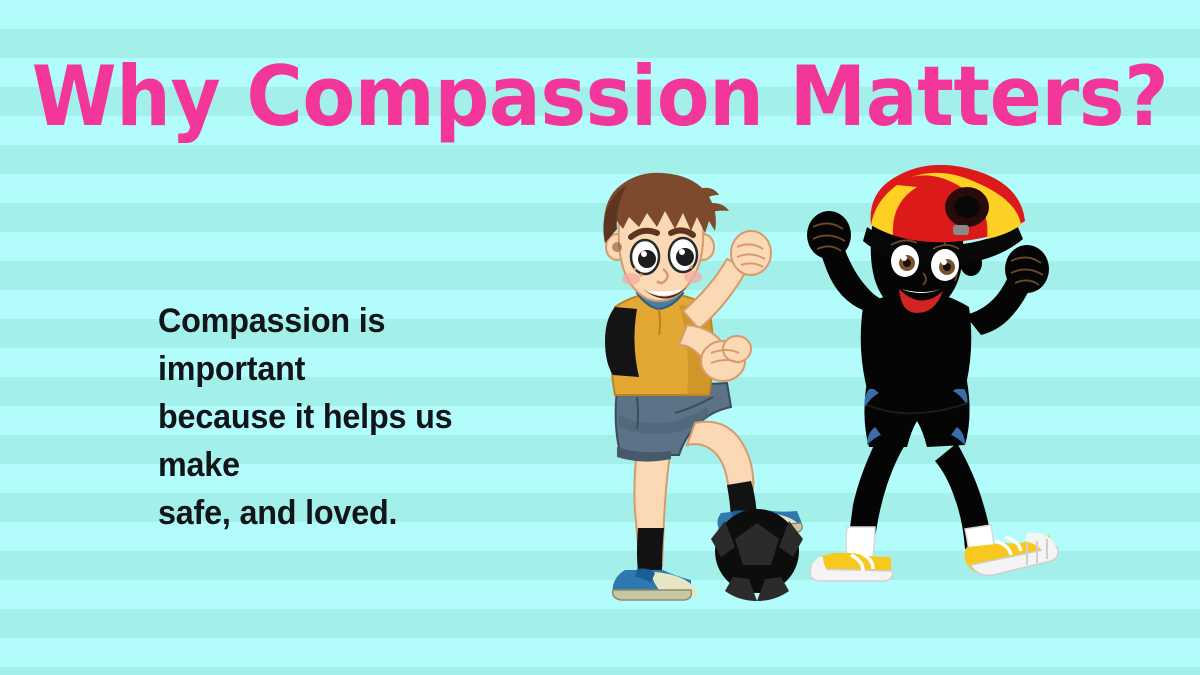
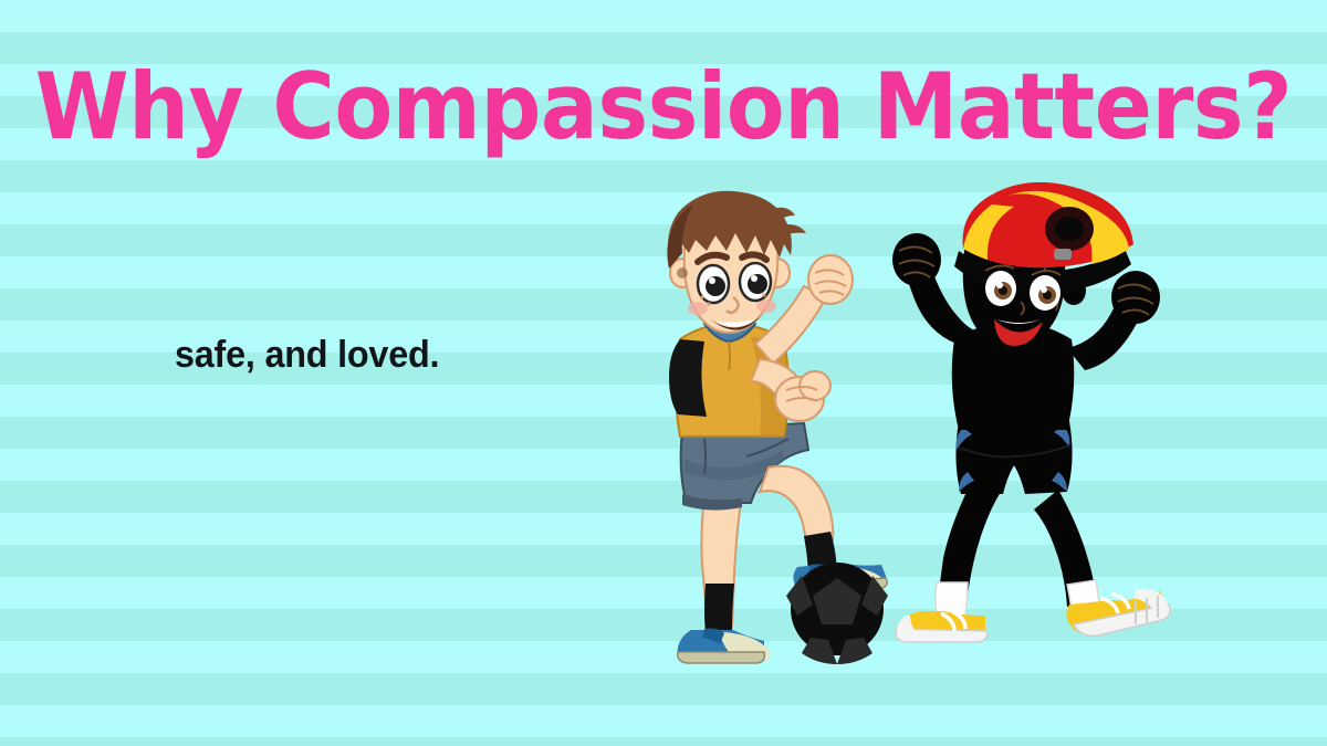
  Why Compassion Matters?
- Compassion is important
- because it helps us make
  safe, and loved.
